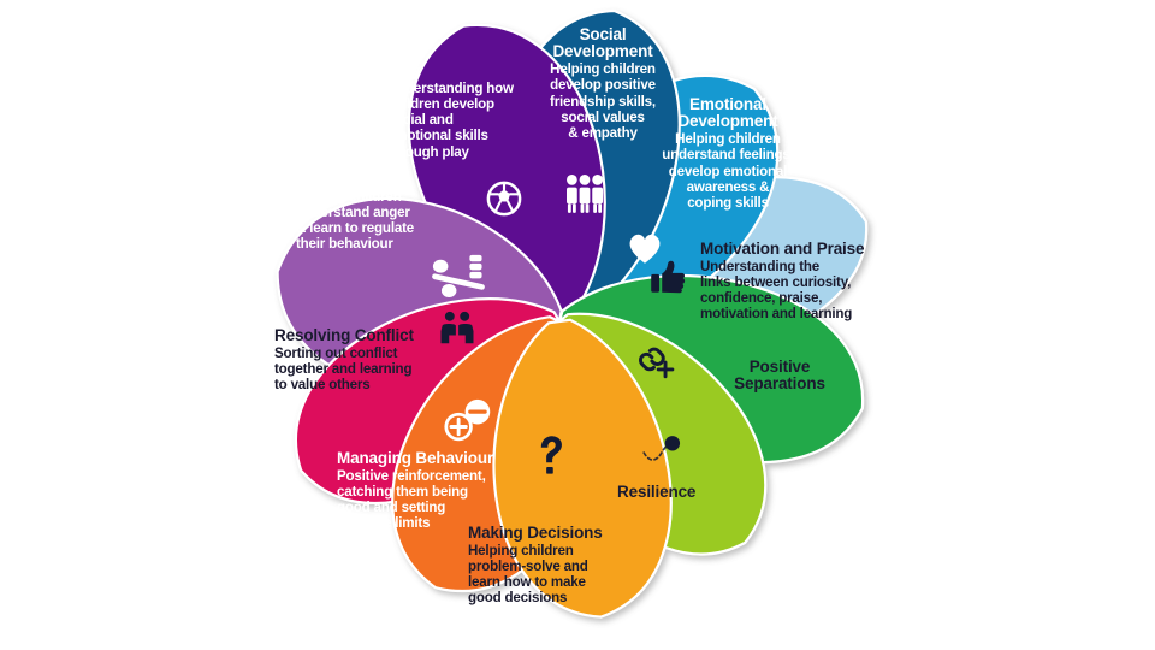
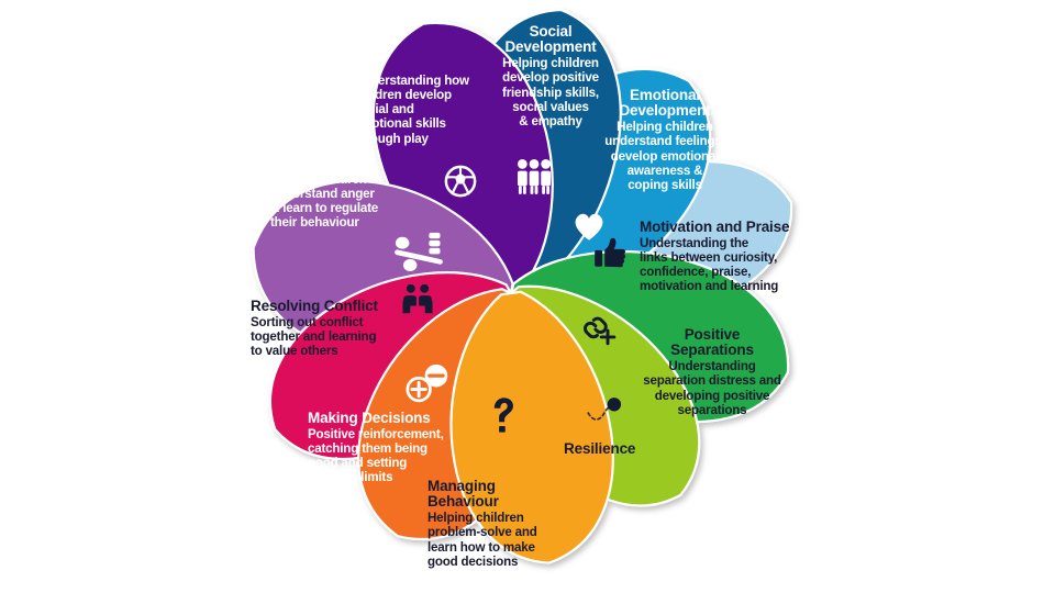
  Play
  Understanding how
  children develop
  social and
  emotional skills
  through play
  Social
  Development
  Helping children
  develop positive
  friendship skills,
  social values
  & empathy
  Emotional
  Development
  Helping children
  understand feelings,
  develop emotional
  awareness &
  coping skills
  Motivation and Praise
  Understanding the
  links between curiosity,
  confidence, praise,
  motivation and learning
  Positive
  Separations
+ Understanding
+ separation distress and
+ developing positive
+ separations
  Resilience
- Making Decisions
+ Managing Behaviour
  Helping children
  problem-solve and
  learn how to make
  good decisions
- Managing Behaviour
+ Making Decisions
  Positive reinforcement,
  catching them being
  good and setting
  effective limits
  Resolving Conflict
  Sorting out conflict
  together and learning
  to value others
  Helping children
  understand anger
  & learn to regulate
  their behaviour
